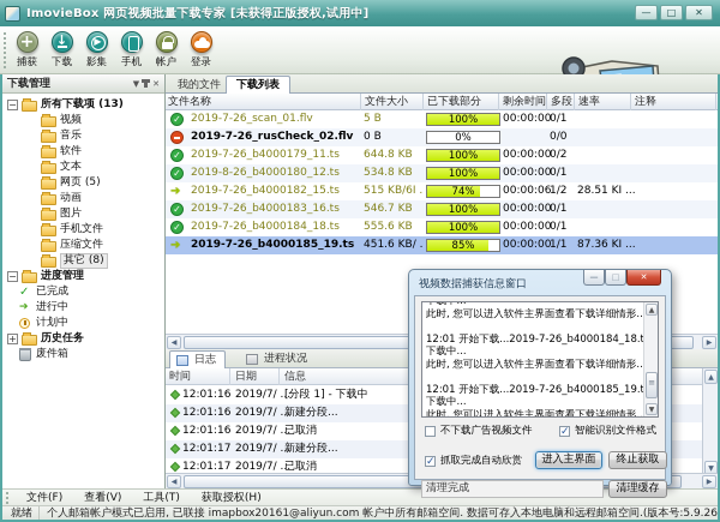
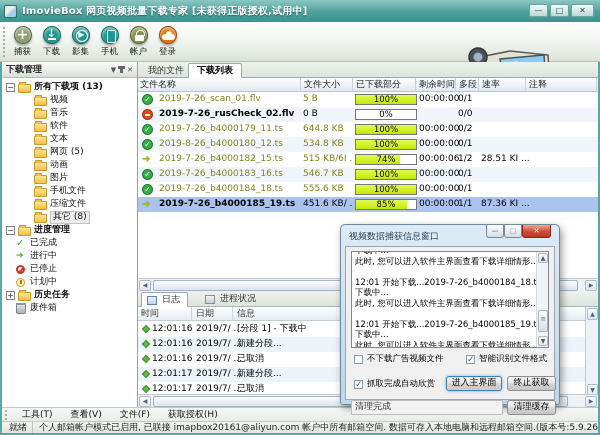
  ImovieBox 网页视频批量下载专家 [未获得正版授权,试用中]
  —
  □
  ✕
  捕获
  下载
  影集
  手机
  帐户
  登录
  下载管理
  ▼
  ✕
  −
  所有下载项 (13)
  视频
  音乐
  软件
  文本
  网页 (5)
  动画
  图片
  手机文件
  压缩文件
  其它 (8)
  −
  进度管理
  ✓
  已完成
  ➔
  进行中
+ 已停止
  计划中
  +
  历史任务
  废件箱
  我的文件
  下载列表
  文件名称
  文件大小
  已下载部分
  剩余时间
  多段
  速率
  注释
  2019-7-26_scan_01.flv
  5 B
  100%
  00:00:00
  0/1
  2019-7-26_rusCheck_02.flv
  0 B
  0%
  0/0
  2019-7-26_b4000179_11.ts
  644.8 KB
  100%
  00:00:00
  0/2
  2019-8-26_b4000180_12.ts
  534.8 KB
  100%
  00:00:00
  0/1
  2019-7-26_b4000182_15.ts
  515 KB/6I .
  74%
  00:00:06
  1/2
  28.51 KI ...
  2019-7-26_b4000183_16.ts
  546.7 KB
  100%
  00:00:00
  0/1
  2019-7-26_b4000184_18.ts
  555.6 KB
  100%
  00:00:00
  0/1
  2019-7-26_b4000185_19.ts
  451.6 KB/ .
  85%
  00:00:00
  1/1
  87.36 KI ...
  日志
  进程状况
  时间
  日期
  信息
  12:01:16
  2019/7/ ...
  [分段 1] - 下载中
  12:01:16
  2019/7/ ...
  新建分段...
  12:01:16
  2019/7/ ...
  已取消
  12:01:17
  2019/7/ ...
  新建分段...
  12:01:17
  2019/7/ ...
  已取消
- 文件(F)
+ 工具(T)
  查看(V)
- 工具(T)
+ 文件(F)
  获取授权(H)
  就绪
  个人邮箱帐户模式已启用, 已联接 imapbox20161@aliyun.com 帐户中所有邮箱空间. 数据可存入本地电脑和远程邮箱空间.(版本号:5.9.26
  视频数据捕获信息窗口
  —
  □
  ✕
  下载中...
  此时, 您可以进入软件主界面查看下载详细情形..
  12:01 开始下载...2019-7-26_b4000184_18.
  下载中...
  此时, 您可以进入软件主界面查看下载详细情形..
  12:01 开始下载...2019-7-26_b4000185_19.
  下载中...
  此时, 您可以进入软件主界面查看下载详细情形..
  不下载广告视频文件
  智能识别文件格式
  抓取完成自动欣赏
  进入主界面
  终止获取
  清理完成
  清理缓存
